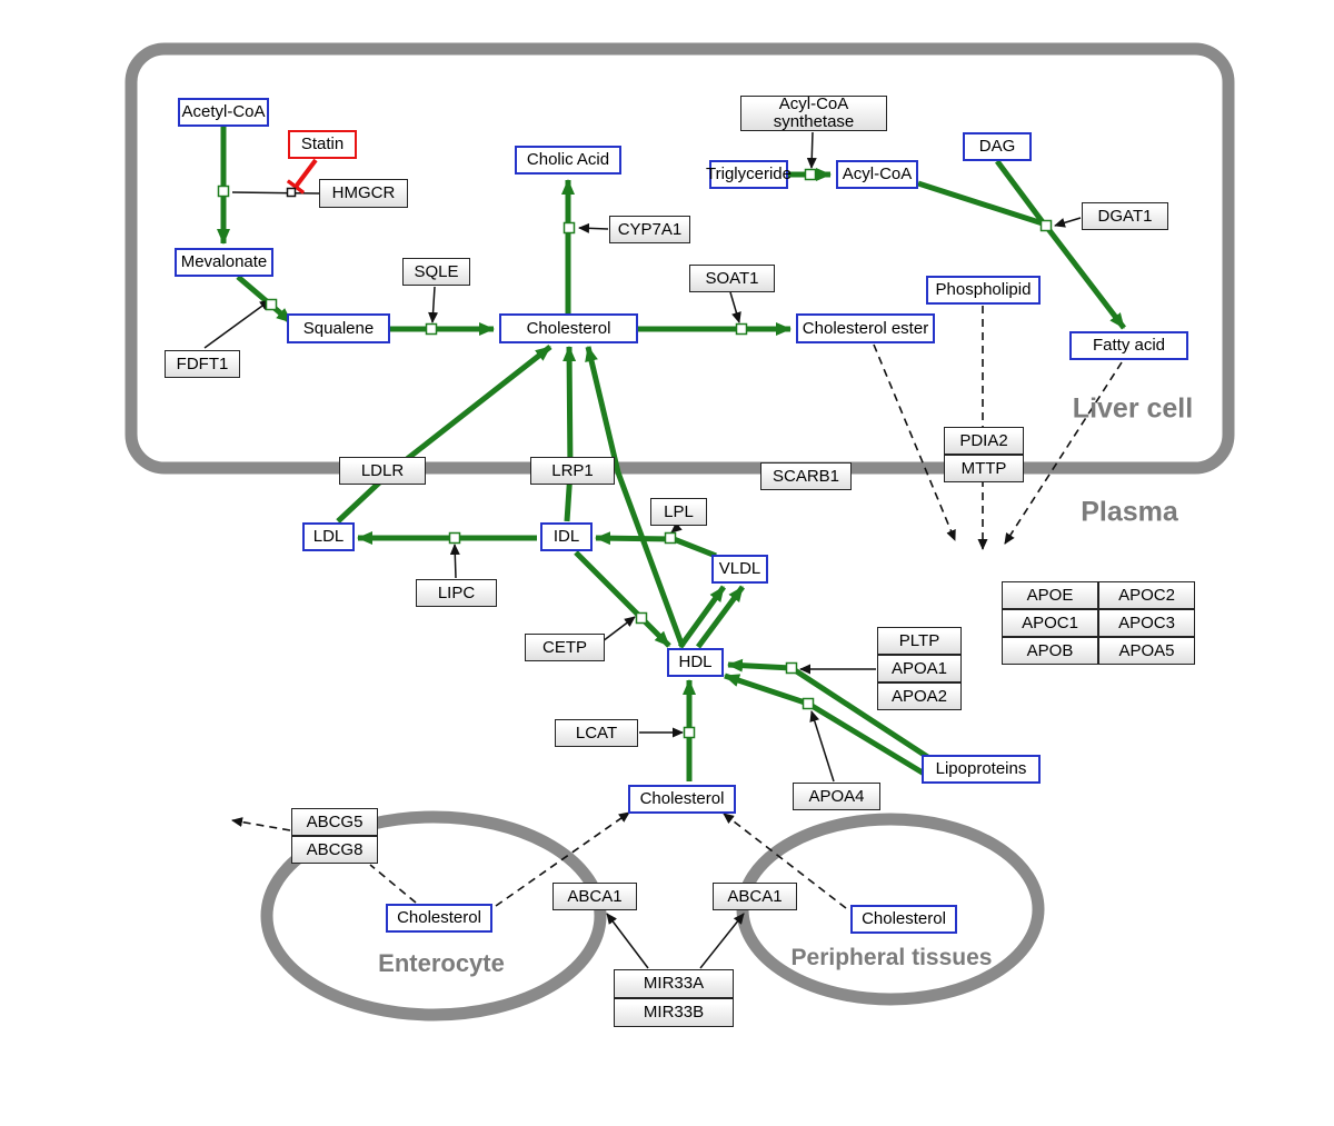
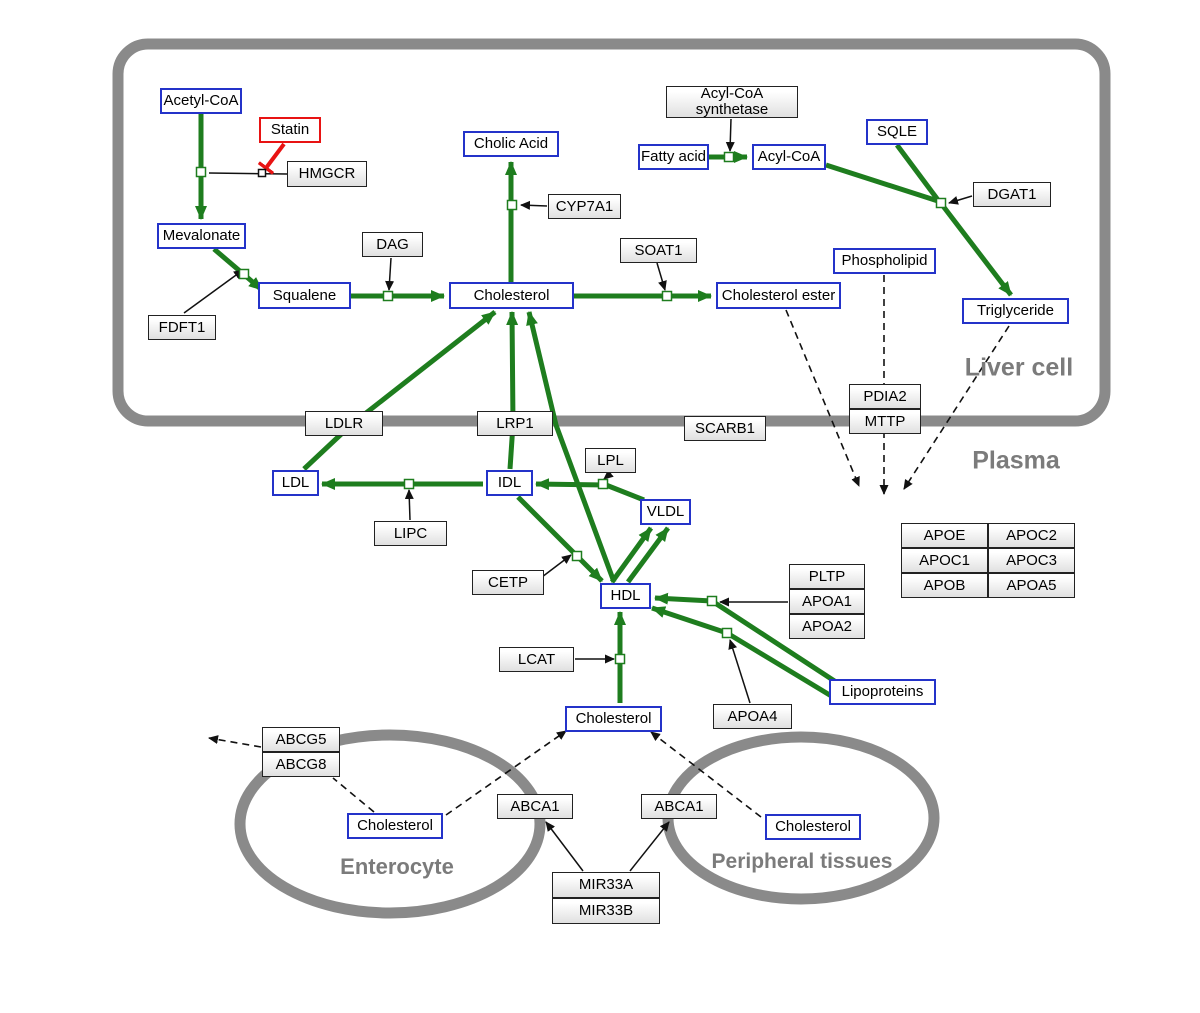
  Acetyl-CoA
  Statin
  HMGCR
  Mevalonate
  FDFT1
  Squalene
- SQLE
+ DAG
  Cholic Acid
  CYP7A1
  Cholesterol
  SOAT1
  Cholesterol ester
  Acyl-CoA
  synthetase
- Triglyceride
+ Fatty acid
  Acyl-CoA
- DAG
+ SQLE
  DGAT1
  Phospholipid
- Fatty acid
+ Triglyceride
  LDLR
  LRP1
  SCARB1
  PDIA2
  MTTP
  LDL
  IDL
  LIPC
  LPL
  VLDL
  CETP
  HDL
  PLTP
  APOA1
  APOA2
  APOE
  APOC2
  APOC1
  APOC3
  APOB
  APOA5
  LCAT
  APOA4
  Lipoproteins
  Cholesterol
  ABCG5
  ABCG8
  Cholesterol
  ABCA1
  ABCA1
  Cholesterol
  MIR33A
  MIR33B
  Liver cell
  Plasma
  Enterocyte
  Peripheral tissues
